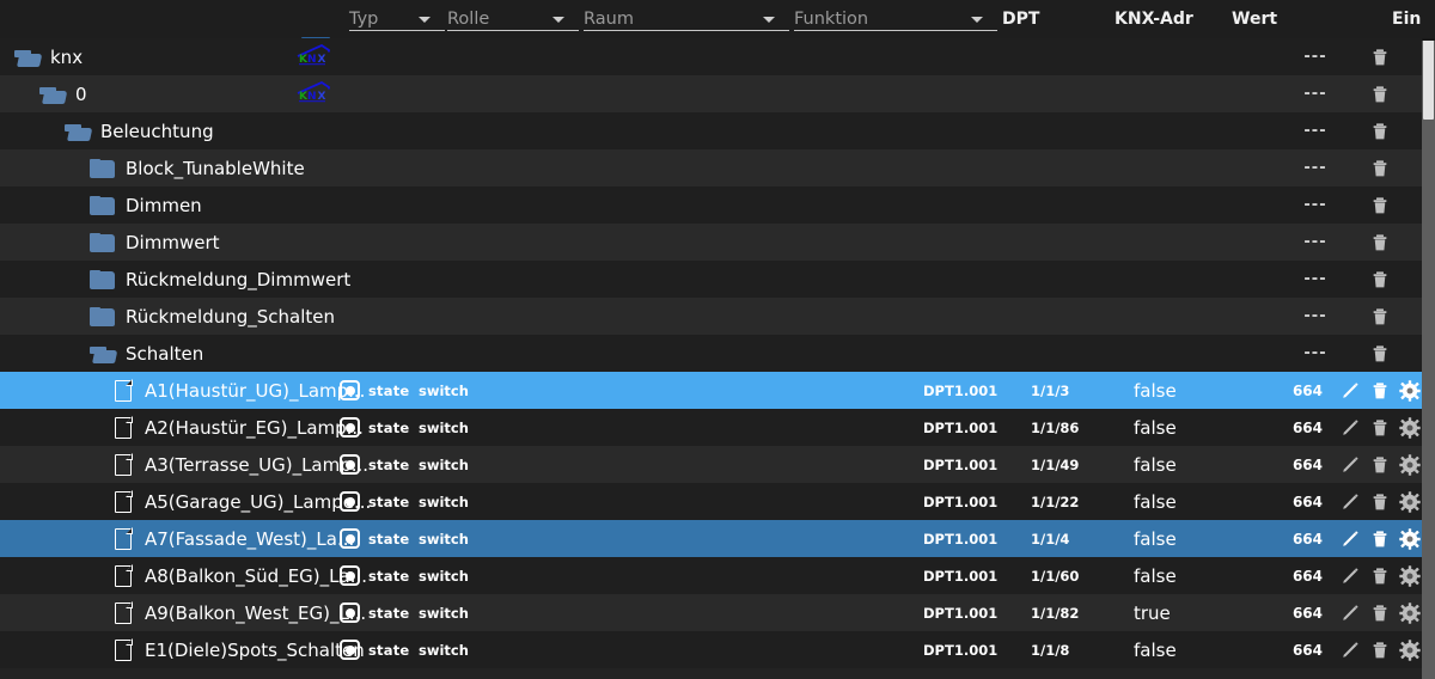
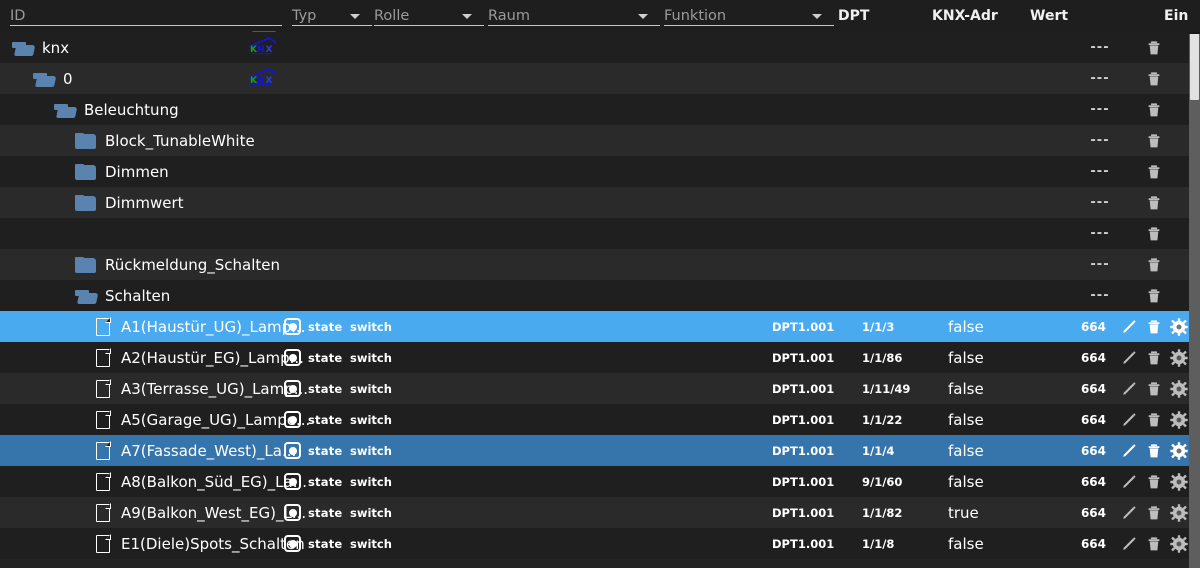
+ ID
  Typ
  Rolle
  Raum
  Funktion
  DPT
  KNX-Adr
  Wert
  knx
  K
  N
  X
  ---
  0
  K
  N
  X
  ---
  Beleuchtung
  ---
  Block_TunableWhite
  ---
  Dimmen
  ---
  Dimmwert
  ---
- Rückmeldung_Dimmwert
  ---
  Rückmeldung_Schalten
  ---
  Schalten
  ---
  A1(Haustür_UG)_Lamp..
  state
  switch
  DPT1.001
  1/1/3
  false
  664
  A2(Haustür_EG)_Lamp..
  state
  switch
  DPT1.001
  1/1/86
  false
  664
  A3(Terrasse_UG)_Lam..
  state
  switch
  DPT1.001
- 1/1/49
+ 1/11/49
  false
  664
  A5(Garage_UG)_Lamp...
  state
  switch
  DPT1.001
  1/1/22
  false
  664
  A7(Fassade_West)_La.
  state
  switch
  DPT1.001
  1/1/4
  false
  664
  A8(Balkon_Süd_EG)_L..
  state
  switch
  DPT1.001
- 1/1/60
+ 9/1/60
  false
  664
  A9(Balkon_West_EG)_L..
  state
  switch
  DPT1.001
  1/1/82
  true
  664
  E1(Diele)Spots_Schaltn
  state
  switch
  DPT1.001
  1/1/8
  false
  664
